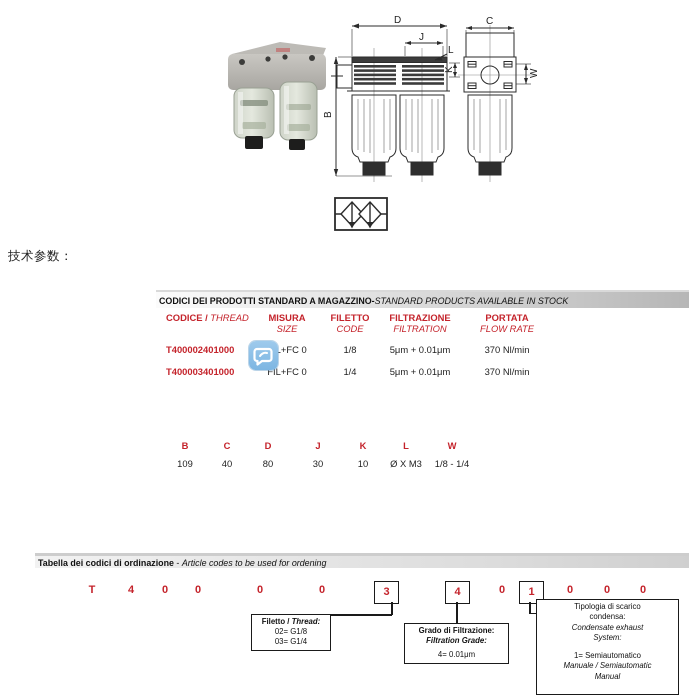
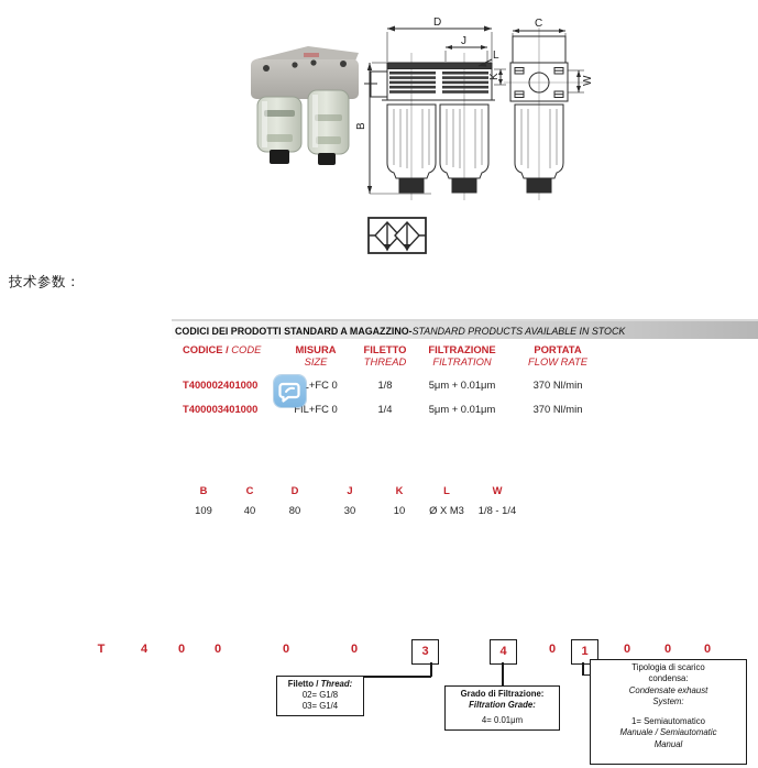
  D
  J
  L
  C
  技术参数：
  CODICI DEI PRODOTTI STANDARD A MAGAZZINO-STANDARD PRODUCTS AVAILABLE IN STOCK
- CODICE / THREAD
+ CODICE / CODE
  MISURA
  FILETTO
  FILTRAZIONE
  PORTATA
  SIZE
- CODE
+ THREAD
  FILTRATION
  FLOW RATE
  T400002401000
  L+FC 0
  1/8
  5μm + 0.01μm
  370 Nl/min
  T400003401000
  FIL+FC 0
  1/4
  5μm + 0.01μm
  370 Nl/min
  B
  C
  D
  J
  K
  L
  W
  109
  40
  80
  30
  10
  Ø X M3
  1/8 - 1/4
- Tabella dei codici di ordinazione - Article codes to be used for ordening
  T
  4
  0
  0
  0
  0
  3
  4
  0
  1
  0
  0
  0
  Filetto / Thread:
  02= G1/8
  03= G1/4
  Grado di Filtrazione:
  Filtration Grade:
  4= 0.01μm
  Tipologia di scarico
  condensa:
  Condensate exhaust
  System:
  1= Semiautomatico
  Manuale / Semiautomatic
  Manual
